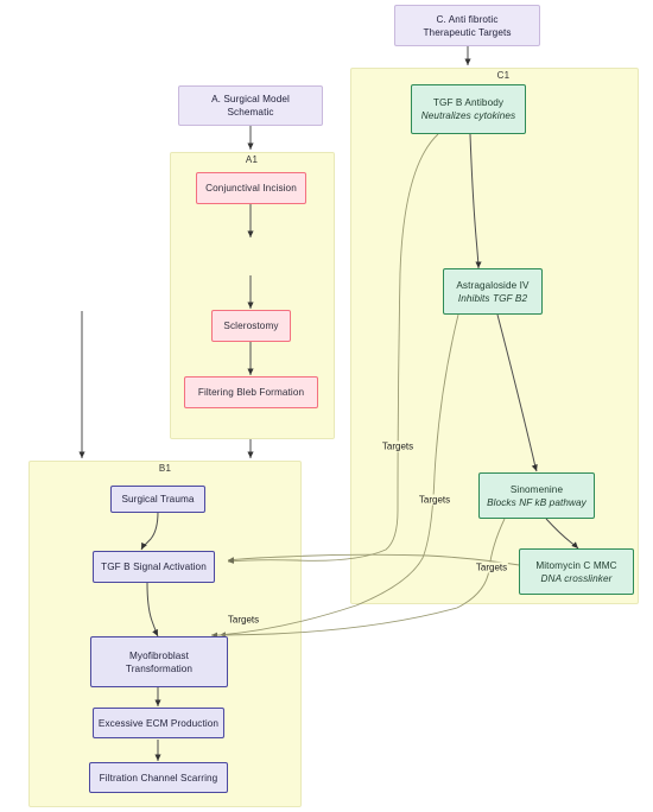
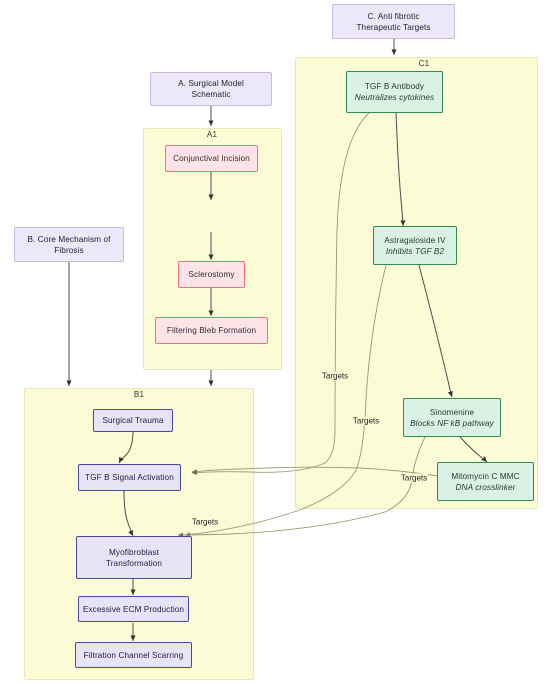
  A1
  B1
  C1
  Targets
  Targets
  Targets
  Targets
  A. Surgical Model
  Schematic
+ B. Core Mechanism of
+ Fibrosis
  C. Anti fibrotic
  Therapeutic Targets
  Conjunctival Incision
  Sclerostomy
  Filtering Bleb Formation
  Surgical Trauma
  TGF B Signal Activation
  Myofibroblast
  Transformation
  Excessive ECM Production
  Filtration Channel Scarring
  TGF B Antibody
  Neutralizes cytokines
  Astragaloside IV
  Inhibits TGF B2
  Sinomenine
  Blocks NF kB pathway
  Mitomycin C MMC
  DNA crosslinker
